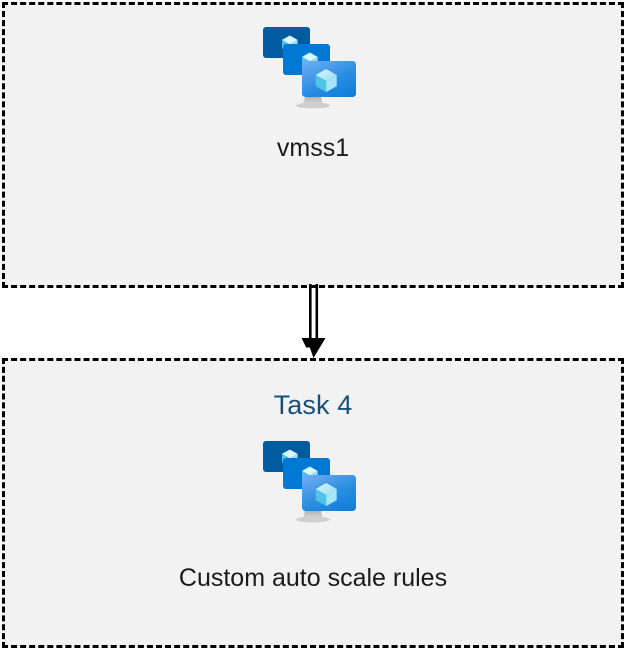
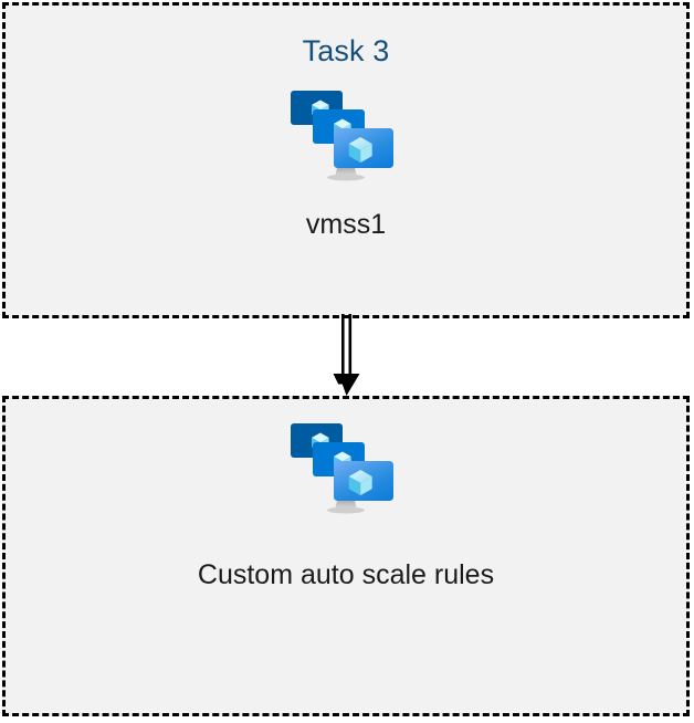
+ Task 3
  vmss1
- Task 4
  Custom auto scale rules
